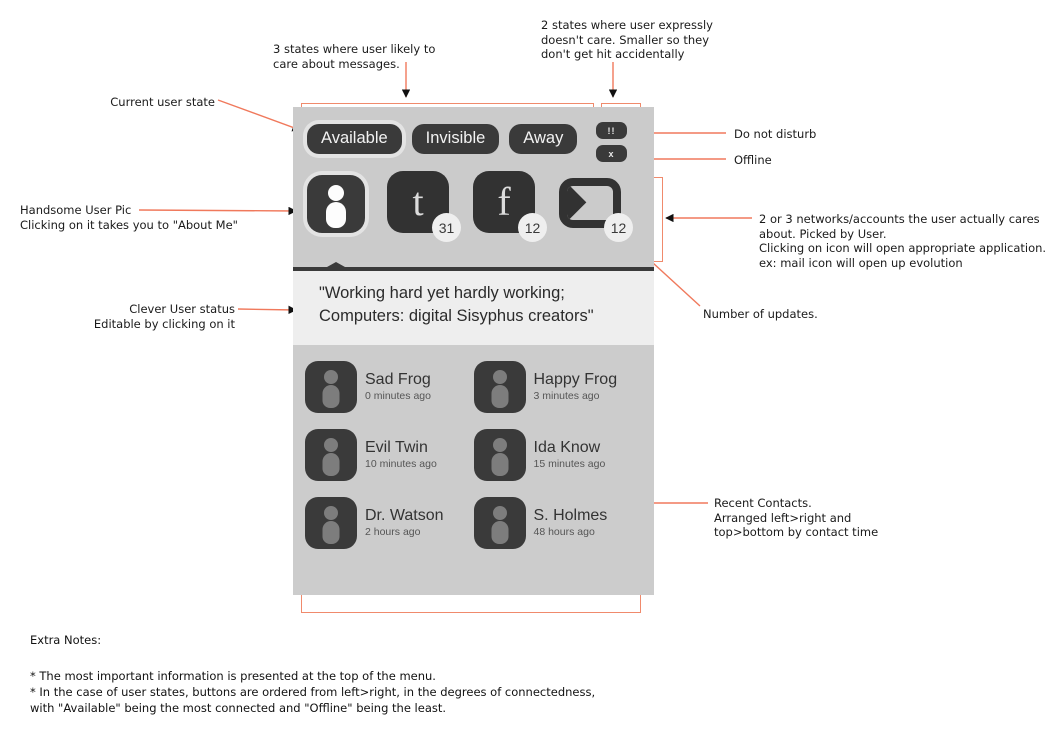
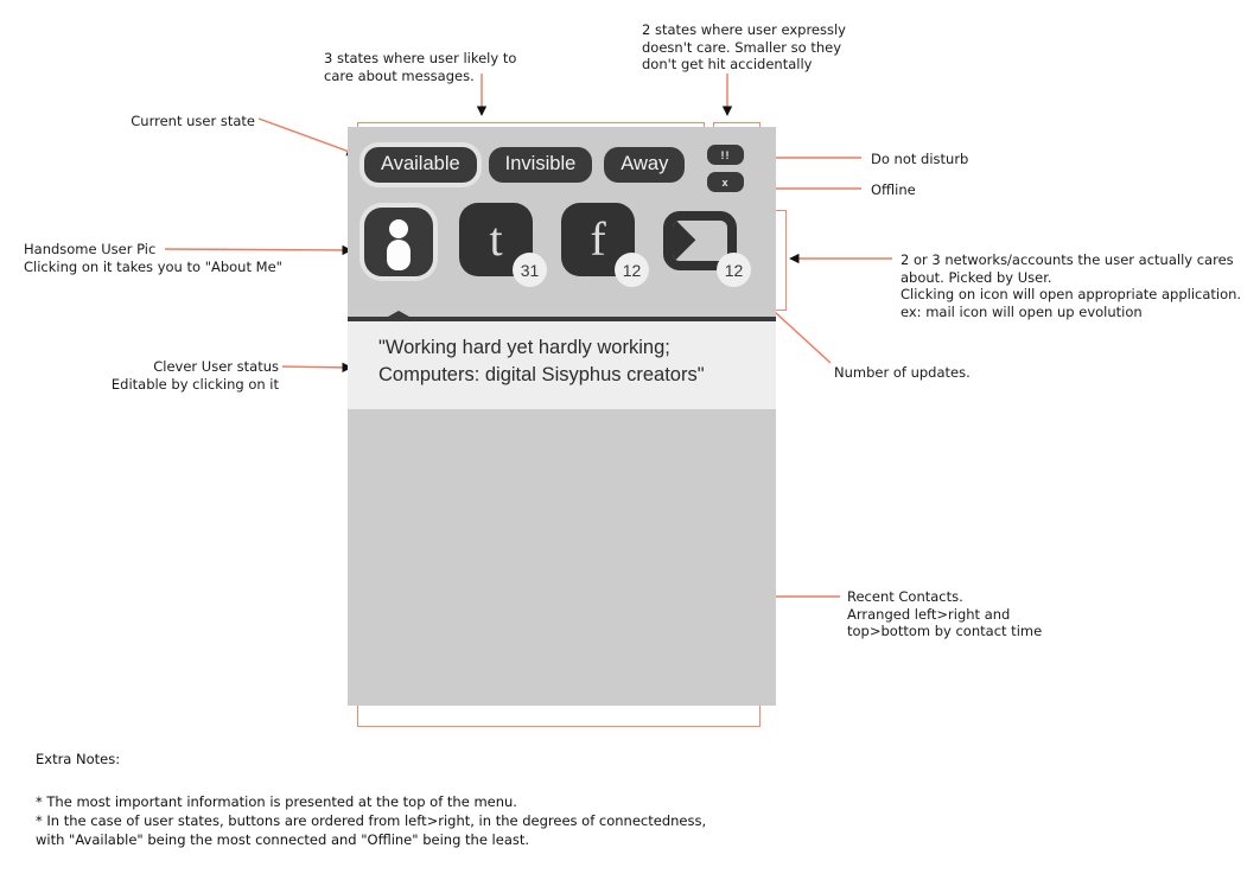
  3 states where user likely to
  care about messages.
  2 states where user expressly
  doesn't care. Smaller so they
  don't get hit accidentally
  Current user state
  Handsome User Pic
  Clicking on it takes you to "About Me"
  Clever User status
  Editable by clicking on it
  Do not disturb
  Offline
  2 or 3 networks/accounts the user actually cares
  about. Picked by User.
  Clicking on icon will open appropriate application.
  ex: mail icon will open up evolution
  Number of updates.
  Recent Contacts.
  Arranged left>right and
  top>bottom by contact time
  Available
  Invisible
  Away
  !!
  x
  t
  31
  f
  12
  12
  "Working hard yet hardly working;
  Computers: digital Sisyphus creators"
- Sad Frog
- 0 minutes ago
- Happy Frog
- 3 minutes ago
- Evil Twin
- 10 minutes ago
- Ida Know
- 15 minutes ago
- Dr. Watson
- 2 hours ago
- S. Holmes
- 48 hours ago
  Extra Notes:
  * The most important information is presented at the top of the menu.
  * In the case of user states, buttons are ordered from left>right, in the degrees of connectedness,
  with "Available" being the most connected and "Offline" being the least.
